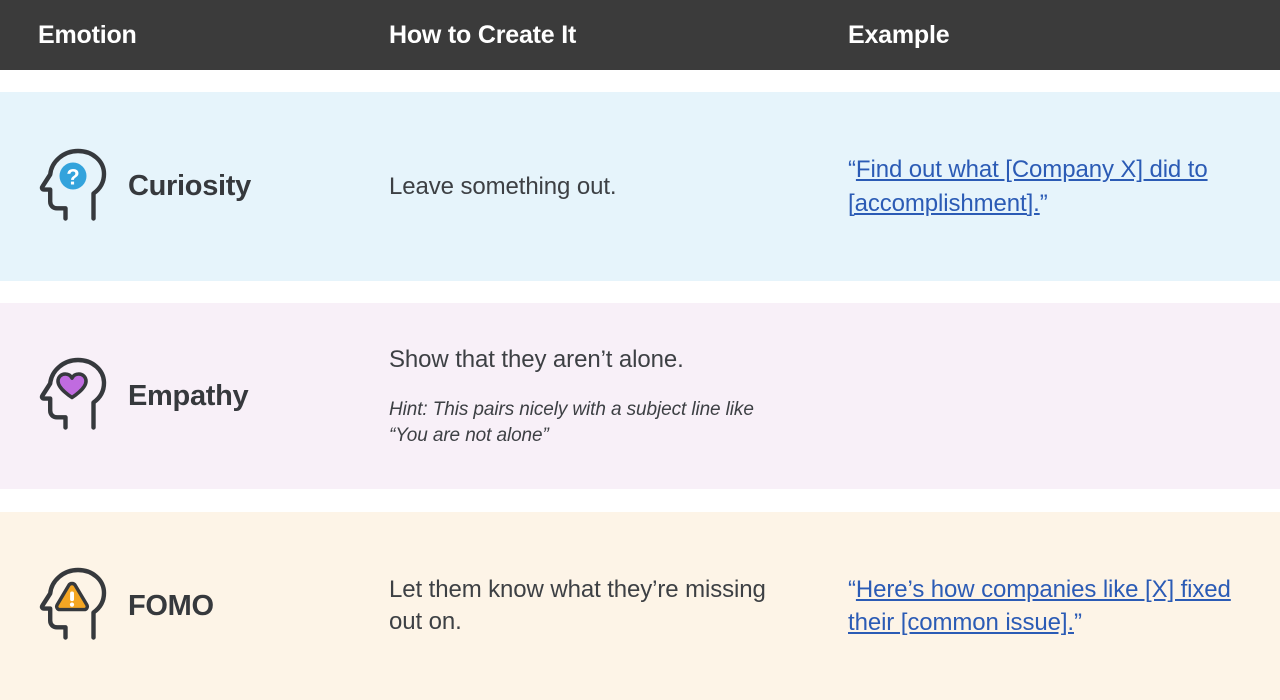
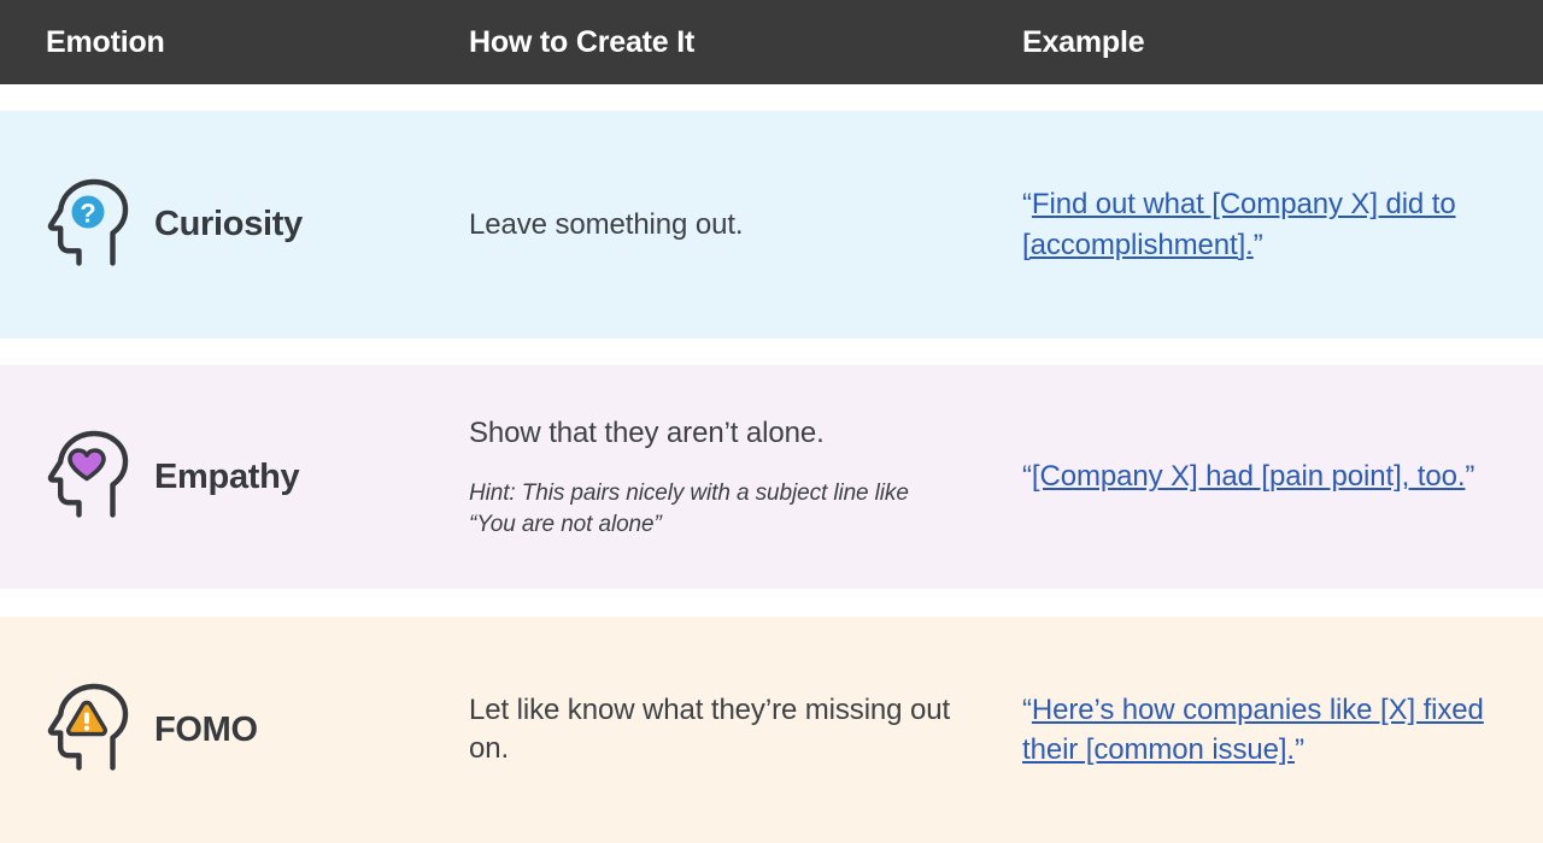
  Emotion
  How to Create It
  Example
  ?
  Curiosity
  Leave something out.
  “Find out what [Company X] did to [accomplishment].”
  Empathy
  Show that they aren’t alone.
  Hint: This pairs nicely with a subject line like “You are not alone”
+ “[Company X] had [pain point], too.”
  FOMO
- Let them know what they’re missing out on.
+ Let like know what they’re missing out on.
  “Here’s how companies like [X] fixed their [common issue].”
